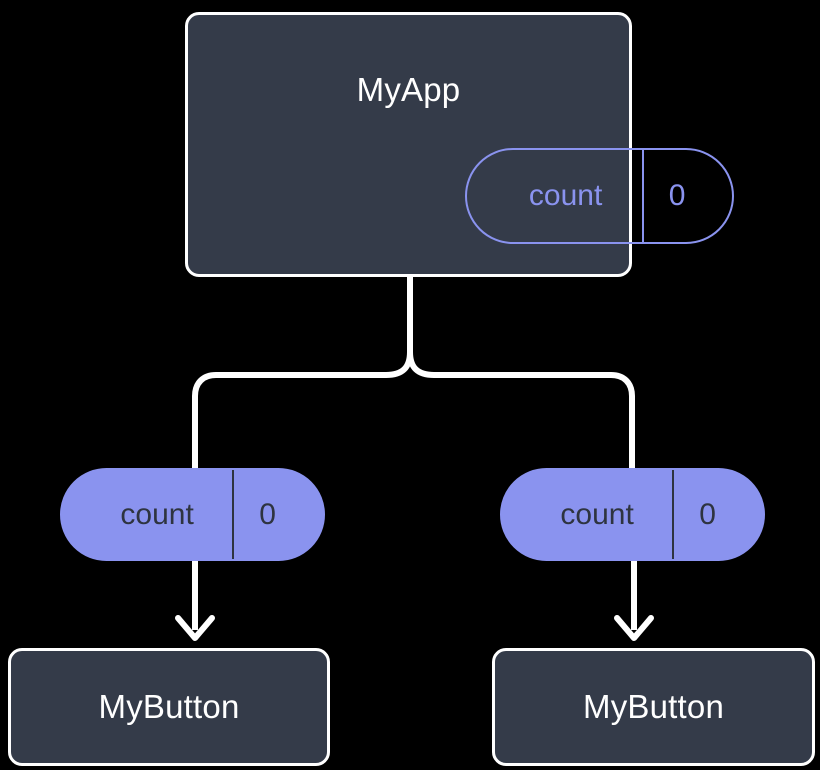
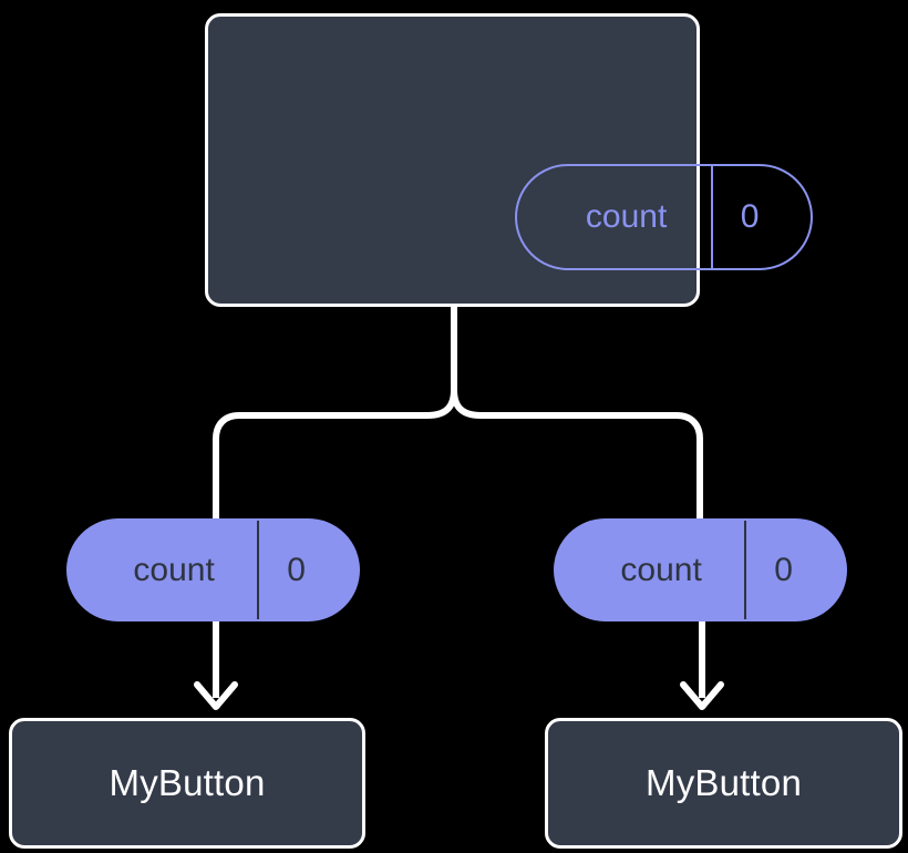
- MyApp
  count
  0
  count
  0
  count
  0
  MyButton
  MyButton
